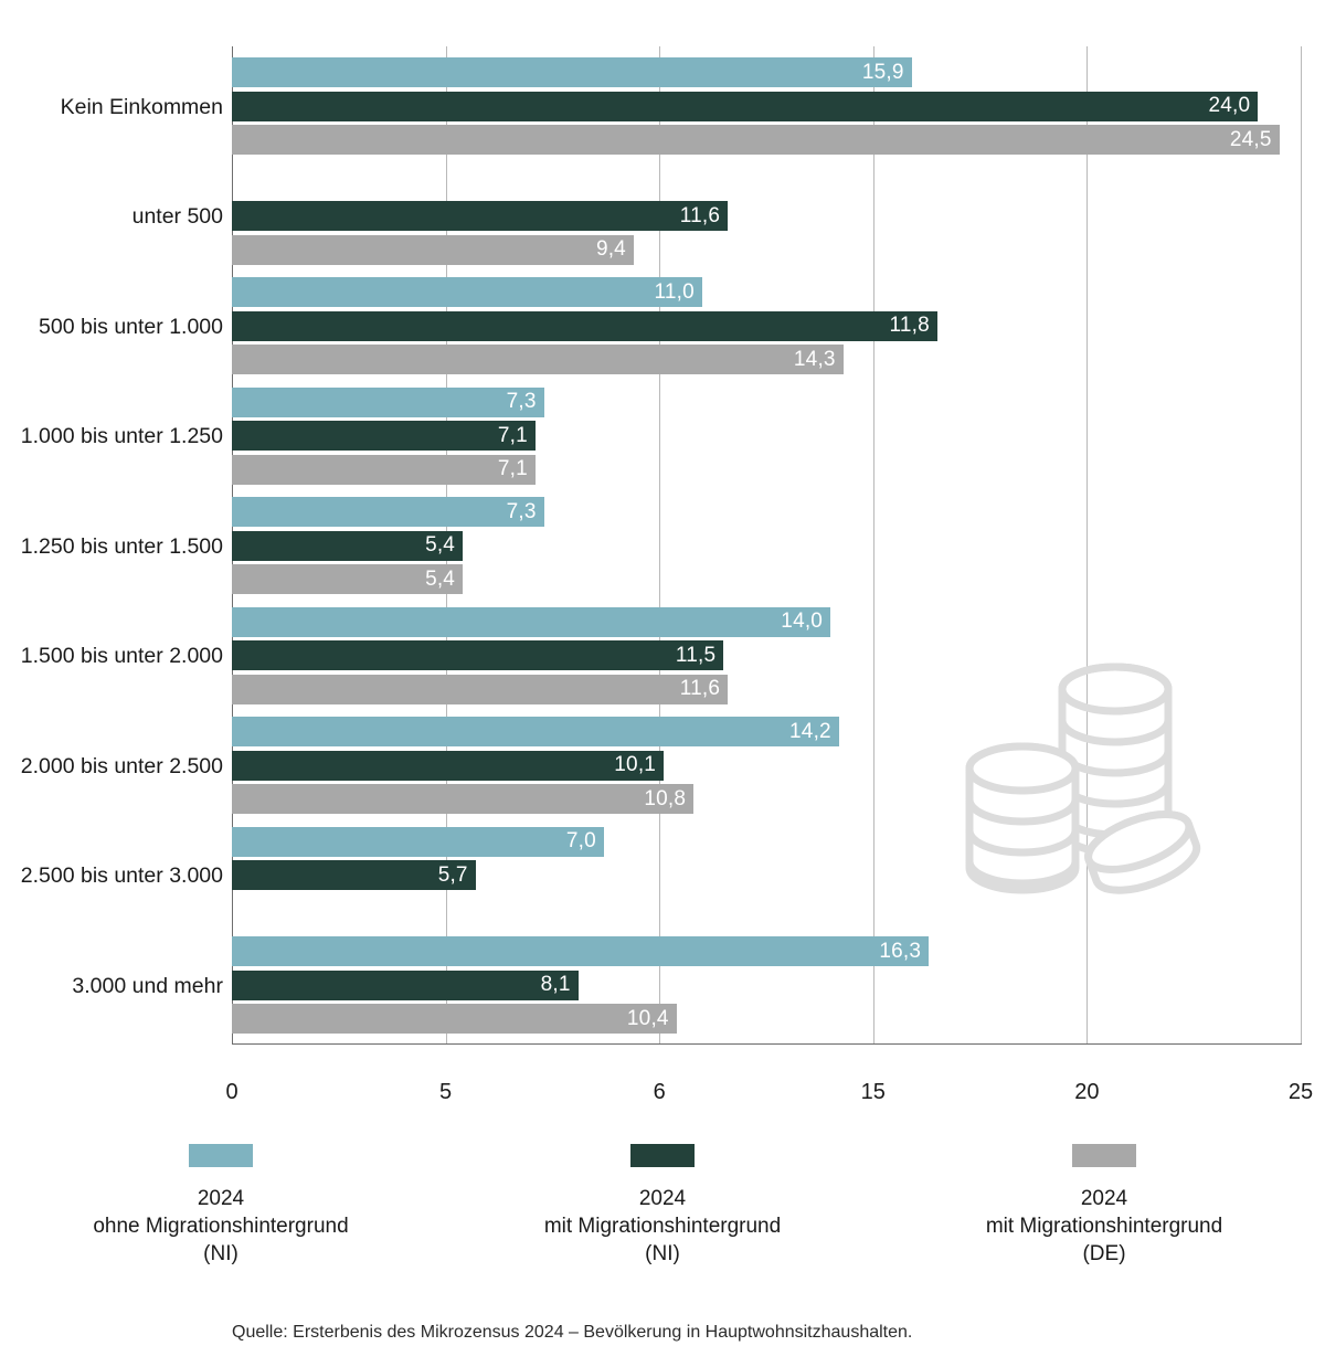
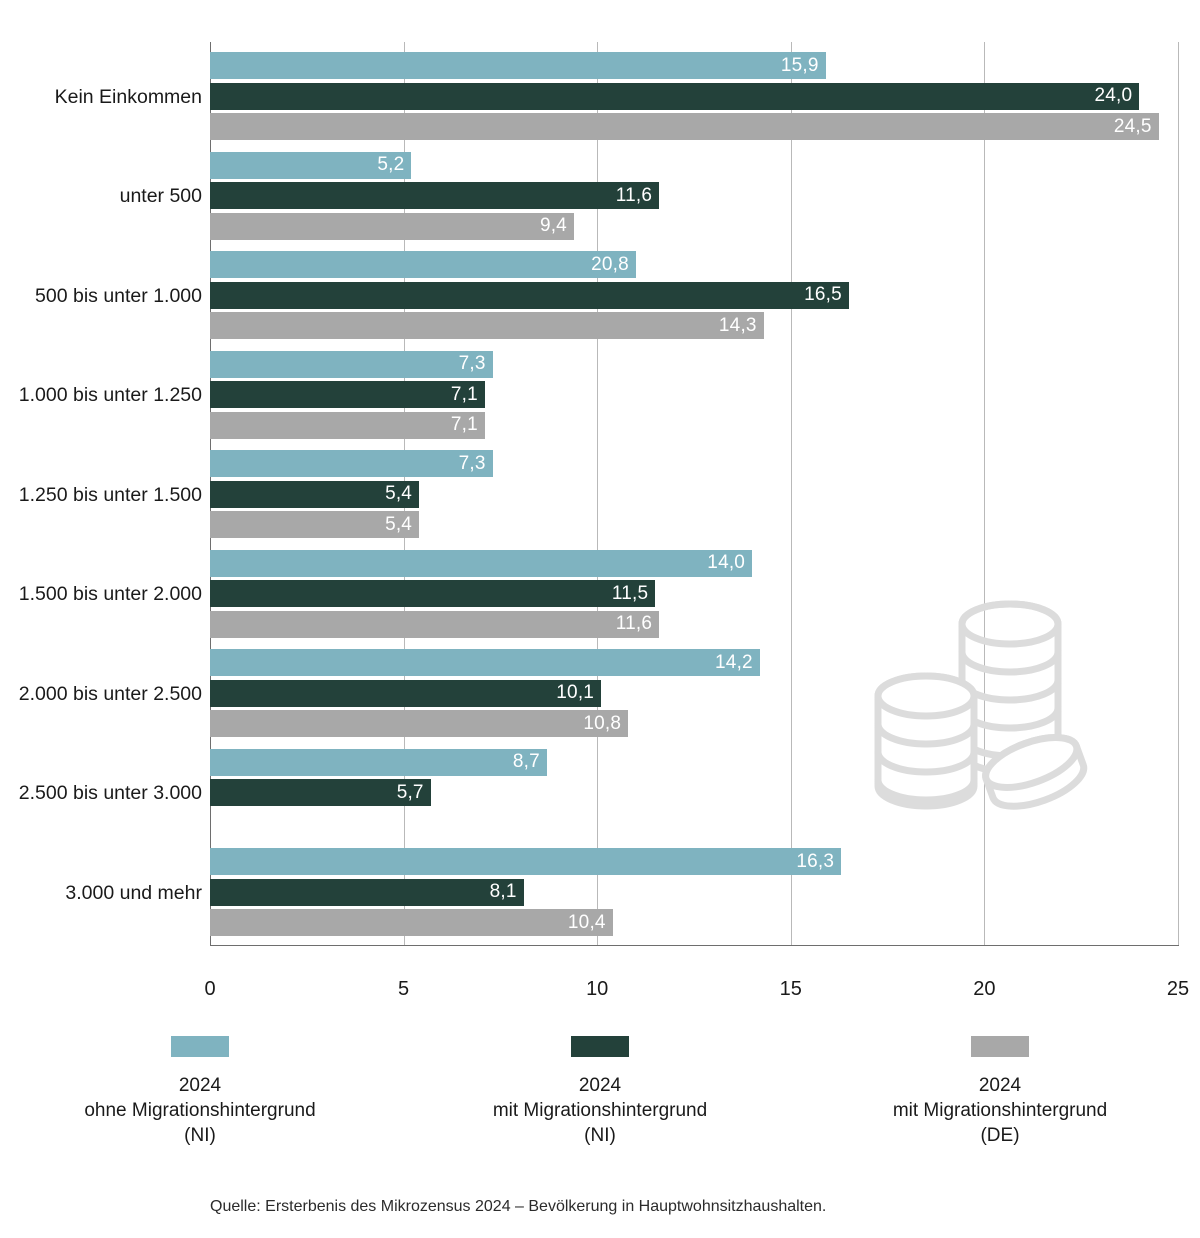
  Kein Einkommen
  15,9
  24,0
  24,5
  unter 500
+ 5,2
  11,6
  9,4
  500 bis unter 1.000
- 11,0
+ 20,8
- 11,8
+ 16,5
  14,3
  1.000 bis unter 1.250
  7,3
  7,1
  7,1
  1.250 bis unter 1.500
  7,3
  5,4
  5,4
  1.500 bis unter 2.000
  14,0
  11,5
  11,6
  2.000 bis unter 2.500
  14,2
  10,1
  10,8
  2.500 bis unter 3.000
- 7,0
+ 8,7
  5,7
  3.000 und mehr
  16,3
  8,1
  10,4
  0
  5
- 6
+ 10
  15
  20
  25
  2024
  ohne Migrationshintergrund
  (NI)
  2024
  mit Migrationshintergrund
  (NI)
  2024
  mit Migrationshintergrund
  (DE)
  Quelle: Ersterbenis des Mikrozensus 2024 – Bevölkerung in Hauptwohnsitzhaushalten.
